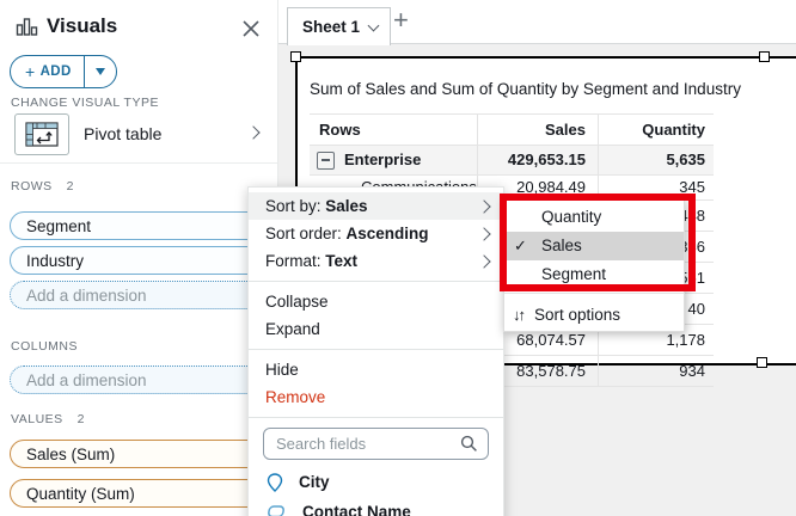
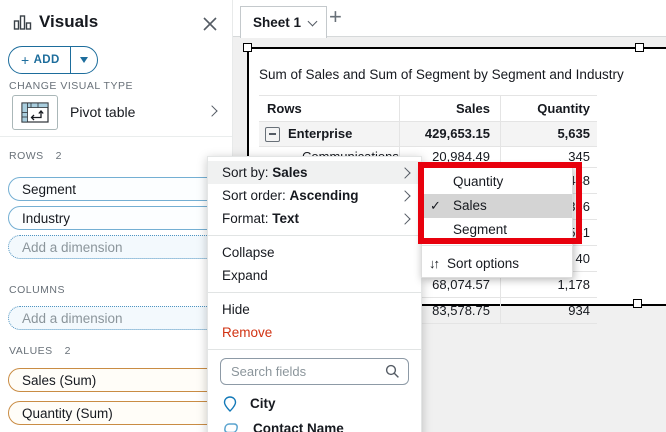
  Sheet 1
  +
- Sum of Sales and Sum of Quantity by Segment and Industry
+ Sum of Sales and Sum of Segment by Segment and Industry
  Rows
  Sales
  Quantity
  Enterprise
  429,653.15
  5,635
  20,984.49
  345
  40
  68,074.57
  1,178
  83,578.75
  934
  Visuals
  +
  ADD
  CHANGE VISUAL TYPE
  Pivot table
  ROWS 2
  Segment
  Industry
  Add a dimension
  COLUMNS
  Add a dimension
  VALUES 2
  Sales (Sum)
  Quantity (Sum)
  Sort by: Sales
  Sort order: Ascending
  Format: Text
  Collapse
  Expand
  Hide
  Remove
  Search fields
  City
  Contact Name
  Quantity
  ✓
  Sales
  Segment
  ↓↑
  Sort options
